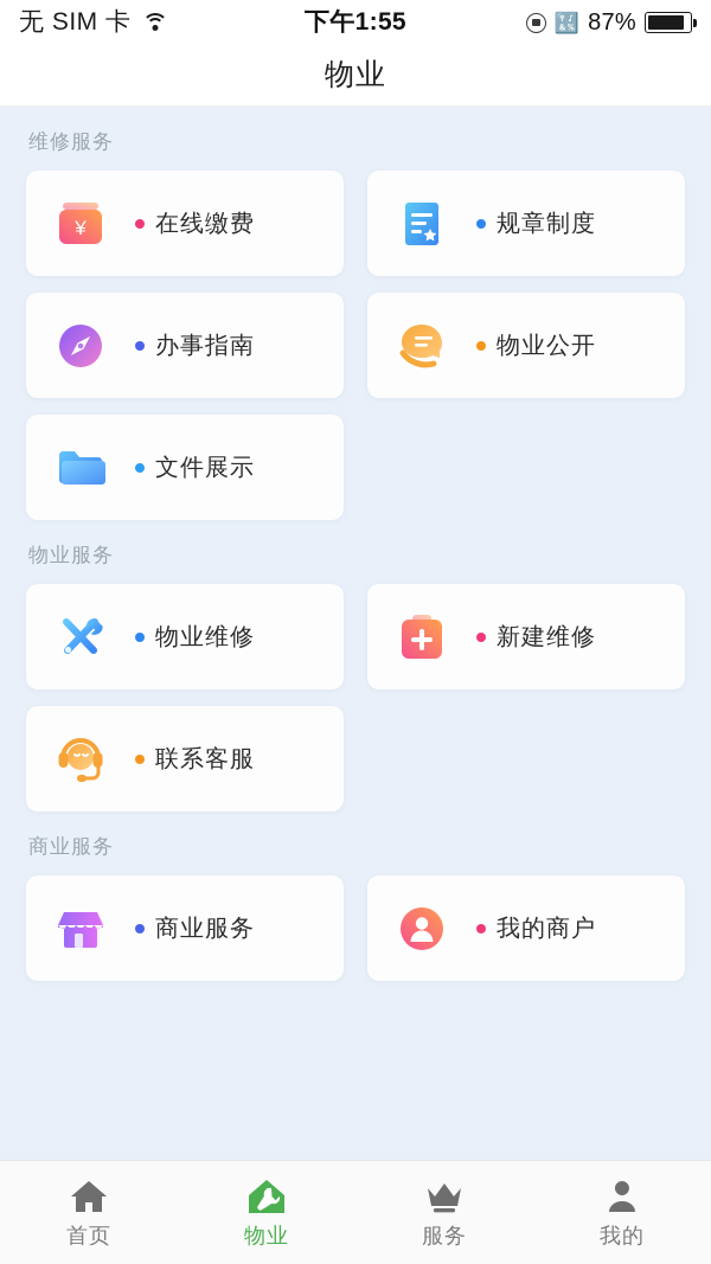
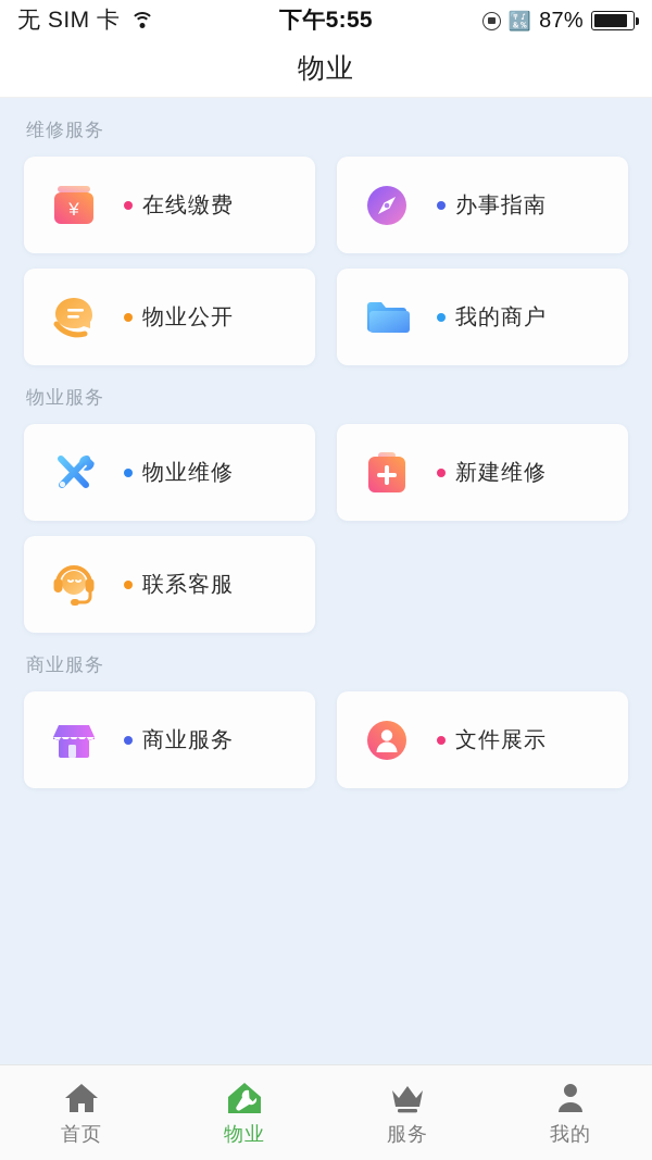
  无 SIM 卡
- 下午1:55
+ 下午5:55
  🔣
  87%
  物业
  维修服务
  ¥
  在线缴费
- 规章制度
  办事指南
  物业公开
- 文件展示
+ 我的商户
  物业服务
  物业维修
  新建维修
  联系客服
  商业服务
  商业服务
- 我的商户
+ 文件展示
  首页
  物业
  服务
  我的
